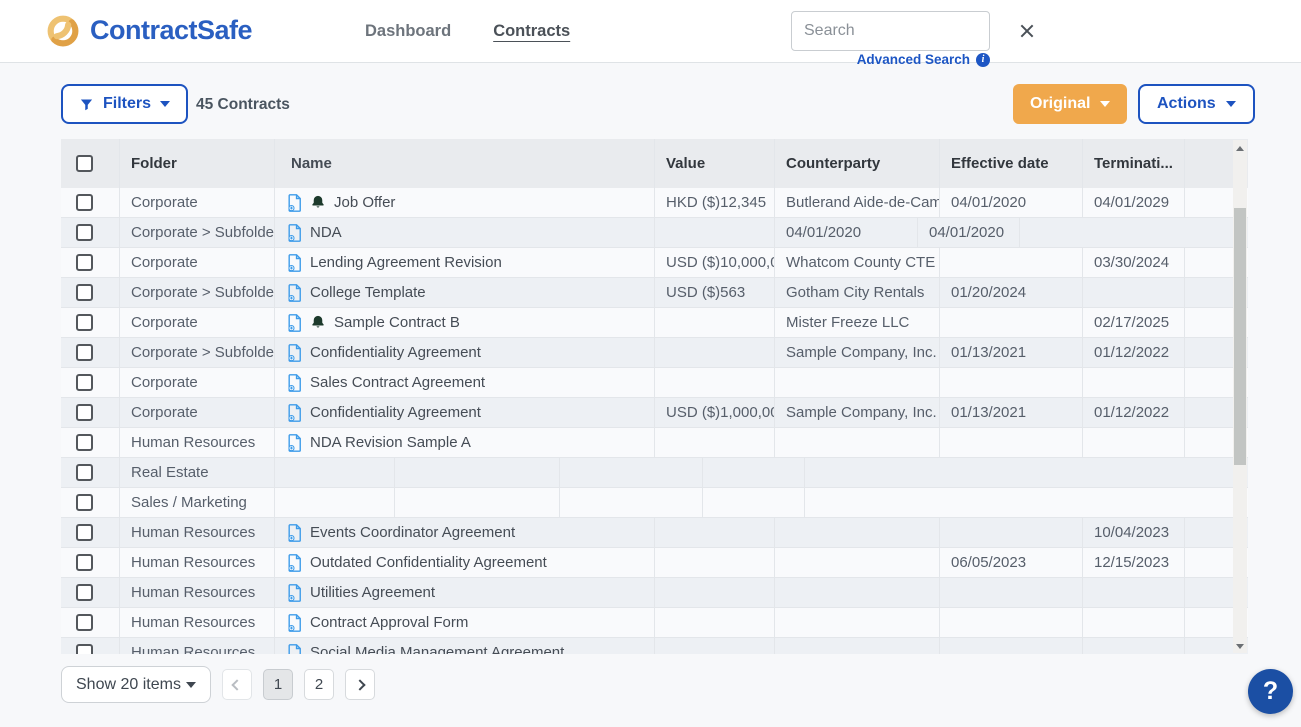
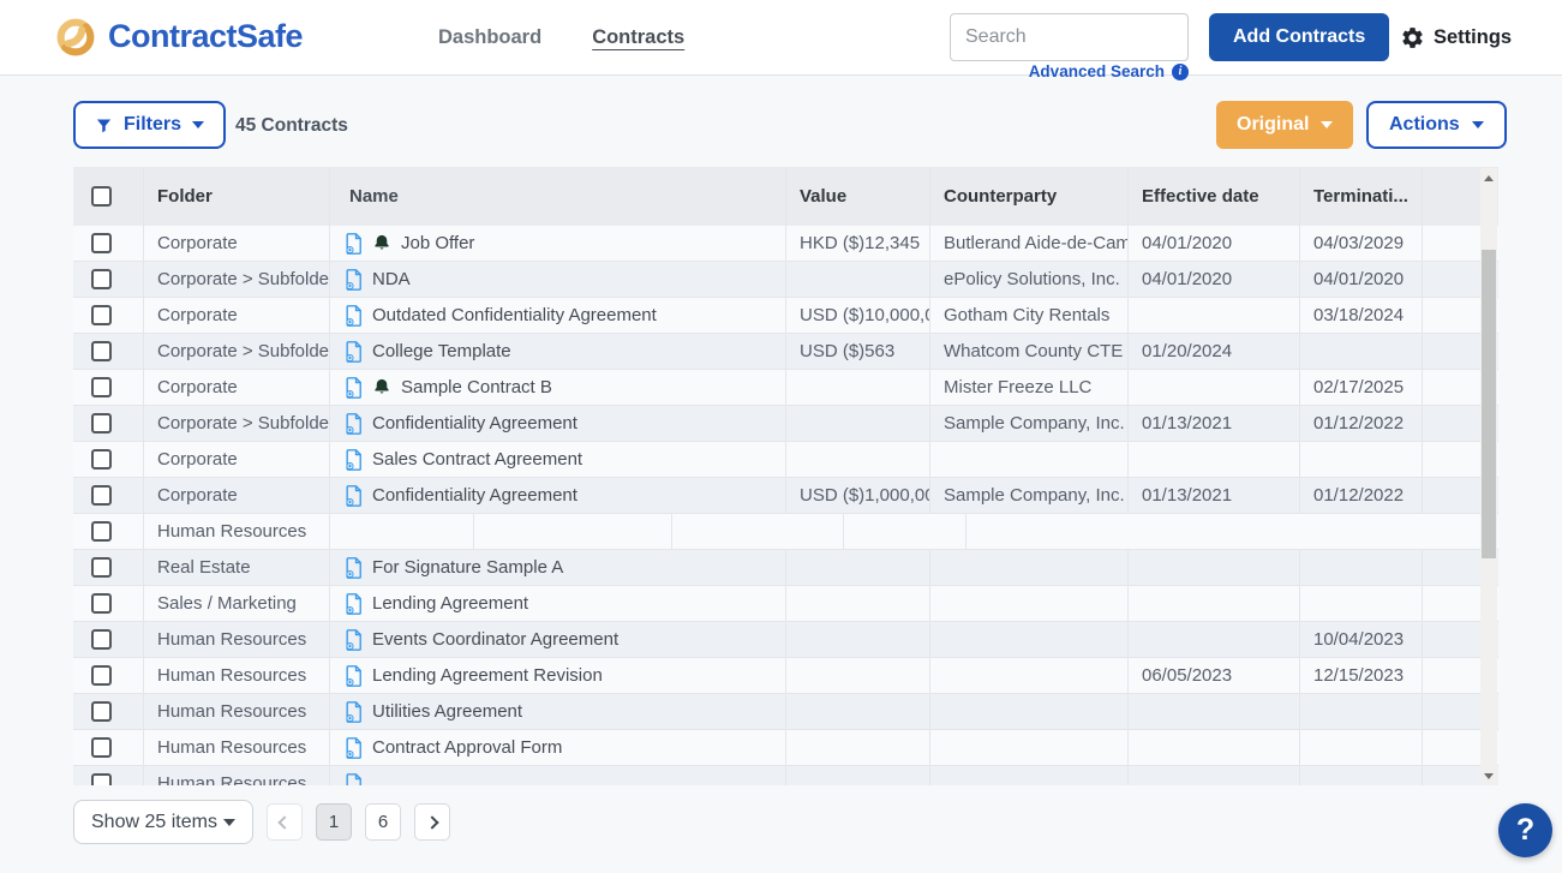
  ContractSafe
  Dashboard
  Contracts
  Search
+ Add Contracts
+ Settings
  Advanced Search
  i
  Filters
  45 Contracts
  Original
  Actions
  Folder
  Name
  Value
  Counterparty
  Effective date
  Terminati...
  Corporate
  Job Offer
  HKD ($)12,345
  Butlerand Aide-de-Cam
  04/01/2020
- 04/01/2029
+ 04/03/2029
  Corporate > Subfolde
  NDA
+ ePolicy Solutions, Inc.
  04/01/2020
  04/01/2020
  Corporate
- Lending Agreement Revision
+ Outdated Confidentiality Agreement
  USD ($)10,000,0
- Whatcom County CTE
+ Gotham City Rentals
- 03/30/2024
+ 03/18/2024
  Corporate > Subfolde
  College Template
  USD ($)563
- Gotham City Rentals
+ Whatcom County CTE
  01/20/2024
  Corporate
  Sample Contract B
  Mister Freeze LLC
  02/17/2025
  Corporate > Subfolde
  Confidentiality Agreement
  Sample Company, Inc.
  01/13/2021
  01/12/2022
  Corporate
  Sales Contract Agreement
  Corporate
  Confidentiality Agreement
  USD ($)1,000,00
  Sample Company, Inc.
  01/13/2021
  01/12/2022
  Human Resources
- NDA Revision Sample A
  Real Estate
+ For Signature Sample A
  Sales / Marketing
+ Lending Agreement
  Human Resources
  Events Coordinator Agreement
  10/04/2023
  Human Resources
- Outdated Confidentiality Agreement
+ Lending Agreement Revision
  06/05/2023
  12/15/2023
  Human Resources
  Utilities Agreement
  Human Resources
  Contract Approval Form
  Human Resources
- Social Media Management Agreement
- Show 20 items
+ Show 25 items
  1
- 2
+ 6
  ?
